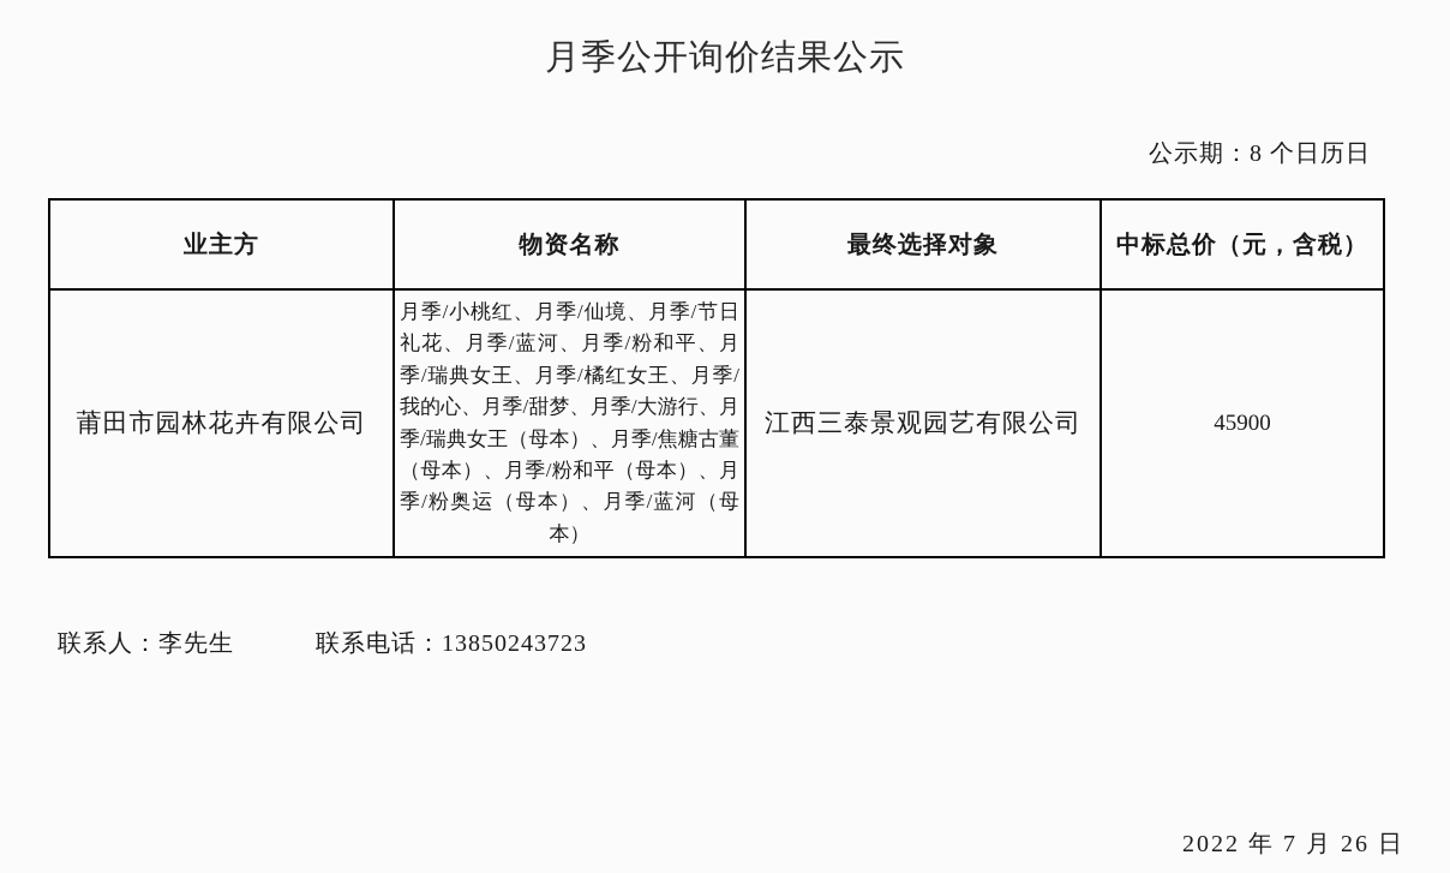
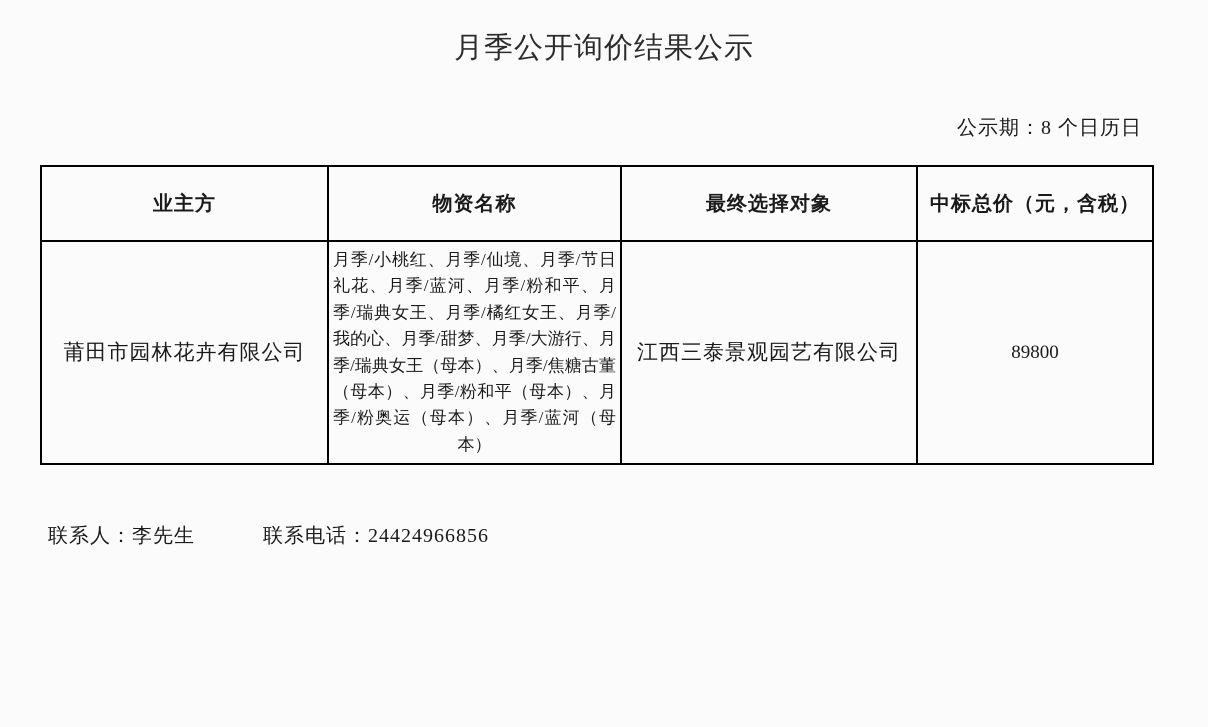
  月季公开询价结果公示
  公示期：8 个日历日
  业主方	物资名称	最终选择对象	中标总价（元，含税）
- 莆田市园林花卉有限公司	月季/小桃红、月季/仙境、月季/节日礼花、月季/蓝河、月季/粉和平、月季/瑞典女王、月季/橘红女王、月季/我的心、月季/甜梦、月季/大游行、月季/瑞典女王（母本）、月季/焦糖古董（母本）、月季/粉和平（母本）、月季/粉奥运（母本）、月季/蓝河（母本）	江西三泰景观园艺有限公司	45900
+ 莆田市园林花卉有限公司	月季/小桃红、月季/仙境、月季/节日礼花、月季/蓝河、月季/粉和平、月季/瑞典女王、月季/橘红女王、月季/我的心、月季/甜梦、月季/大游行、月季/瑞典女王（母本）、月季/焦糖古董（母本）、月季/粉和平（母本）、月季/粉奥运（母本）、月季/蓝河（母本）	江西三泰景观园艺有限公司	89800
- 联系人：李先生 联系电话：13850243723
+ 联系人：李先生 联系电话：24424966856
- 2022 年 7 月 26 日
